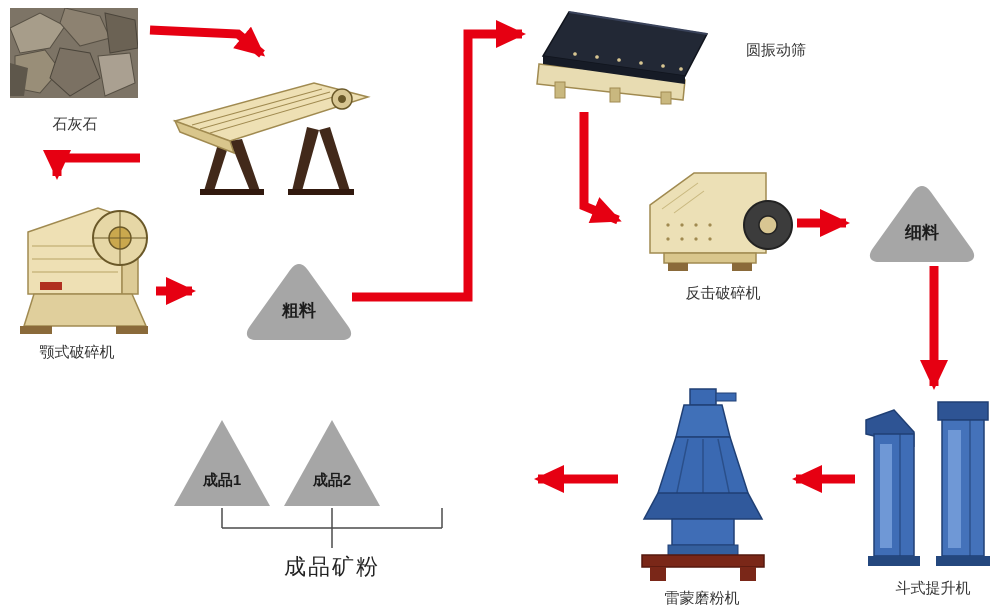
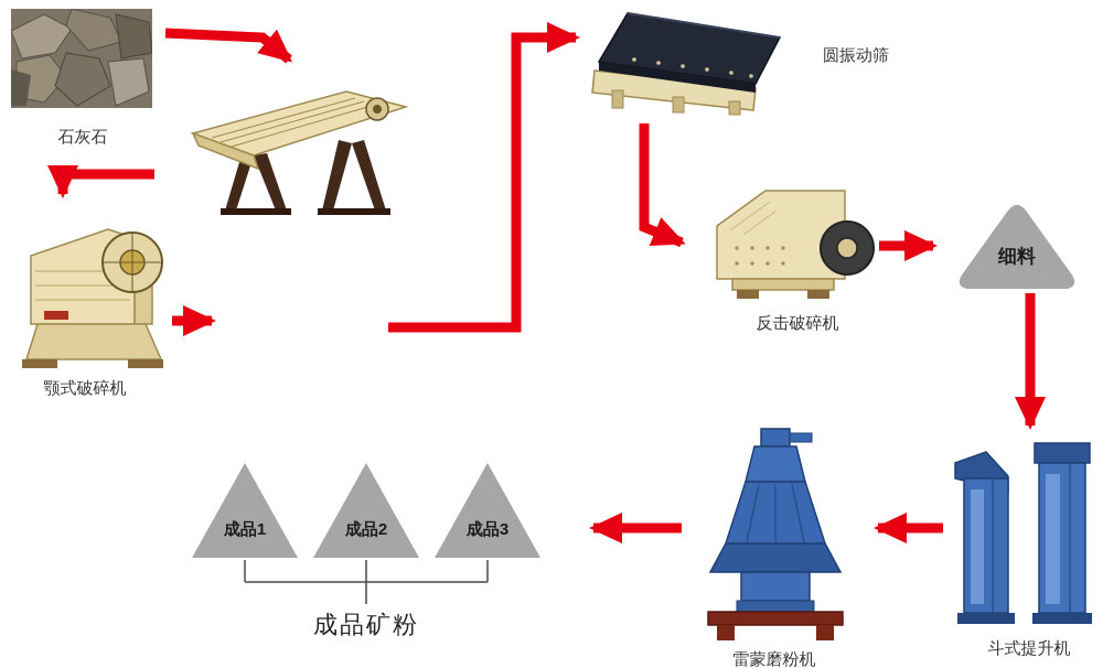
  石灰石
  颚式破碎机
- 粗料
  圆振动筛
  反击破碎机
  细料
  斗式提升机
  雷蒙磨粉机
  成品1
  成品2
+ 成品3
  成品矿粉
